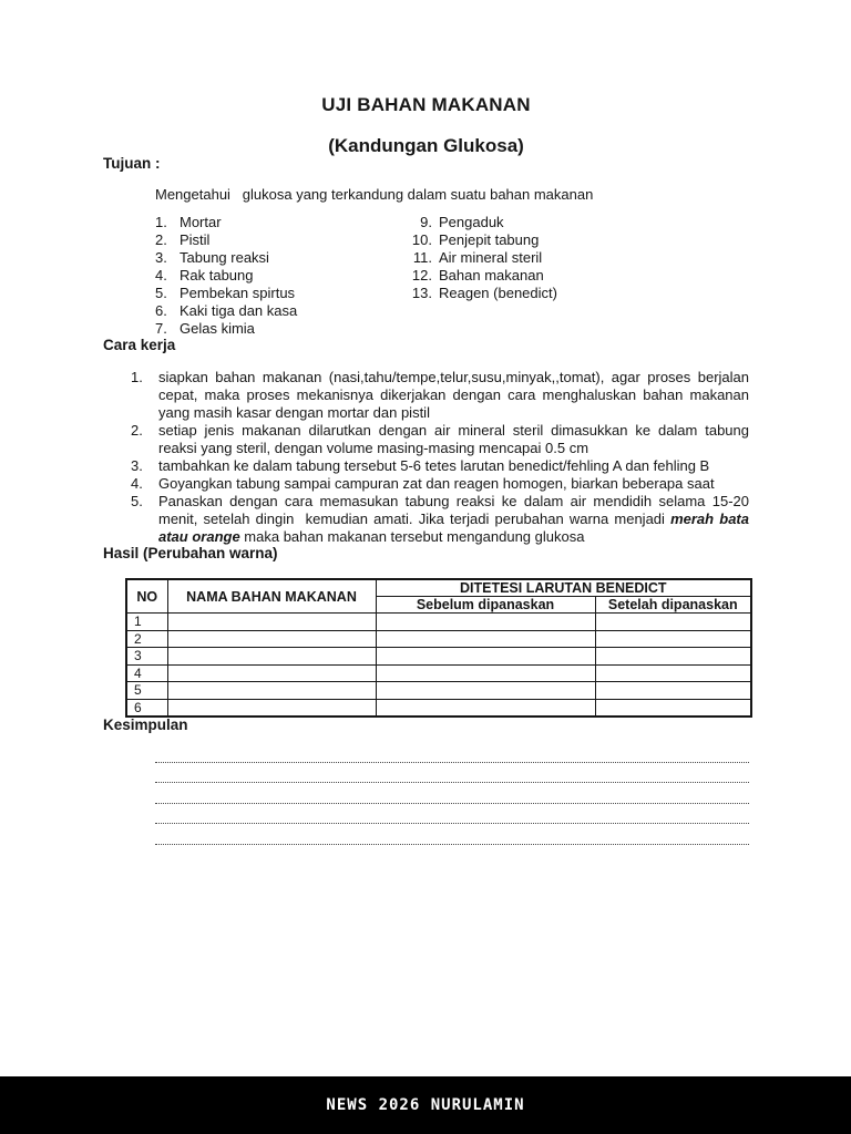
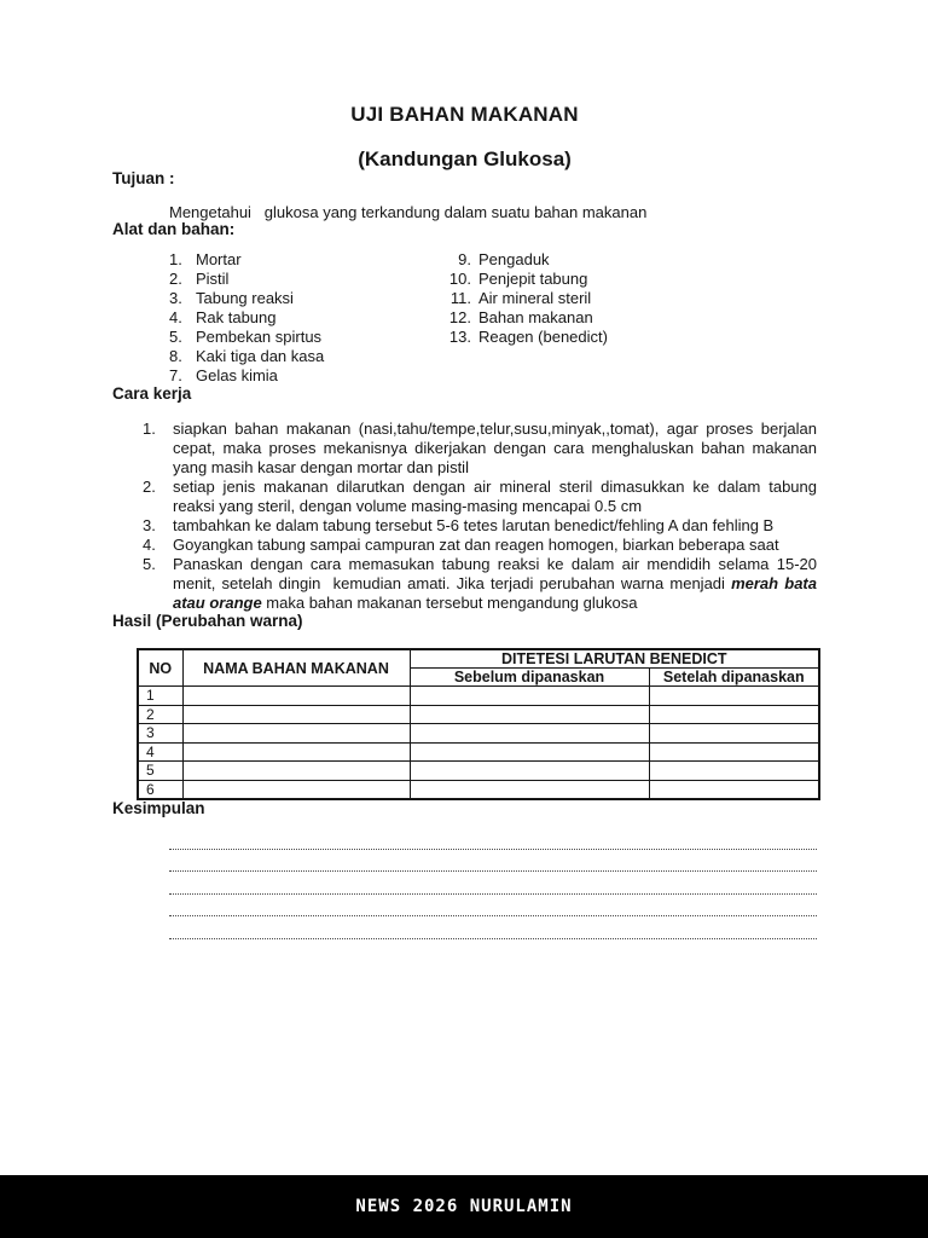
  UJI BAHAN MAKANAN
  (Kandungan Glukosa)
  Tujuan :
  Mengetahui glukosa yang terkandung dalam suatu bahan makanan
+ Alat dan bahan:
  1.
  Mortar
  2.
  Pistil
  3.
  Tabung reaksi
  4.
  Rak tabung
  5.
  Pembekan spirtus
- 6.
+ 8.
  Kaki tiga dan kasa
  7.
  Gelas kimia
  9.
  Pengaduk
  10.
  Penjepit tabung
  11.
  Air mineral steril
  12.
  Bahan makanan
  13.
  Reagen (benedict)
  Cara kerja
  1.
  siapkan bahan makanan (nasi,tahu/tempe,telur,susu,minyak,,tomat), agar proses berjalan cepat, maka proses mekanisnya dikerjakan dengan cara menghaluskan bahan makanan yang masih kasar dengan mortar dan pistil
  2.
  setiap jenis makanan dilarutkan dengan air mineral steril dimasukkan ke dalam tabung reaksi yang steril, dengan volume masing-masing mencapai 0.5 cm
  3.
  tambahkan ke dalam tabung tersebut 5-6 tetes larutan benedict/fehling A dan fehling B
  4.
  Goyangkan tabung sampai campuran zat dan reagen homogen, biarkan beberapa saat
  5.
  Panaskan dengan cara memasukan tabung reaksi ke dalam air mendidih selama 15-20 menit, setelah dingin kemudian amati. Jika terjadi perubahan warna menjadi merah bata atau orange maka bahan makanan tersebut mengandung glukosa
  Hasil (Perubahan warna)
  NO	NAMA BAHAN MAKANAN	DITETESI LARUTAN BENEDICT
  Sebelum dipanaskan	Setelah dipanaskan
  1
  2
  3
  4
  5
  6
  Kesimpulan
  NEWS 2026 NURULAMIN
